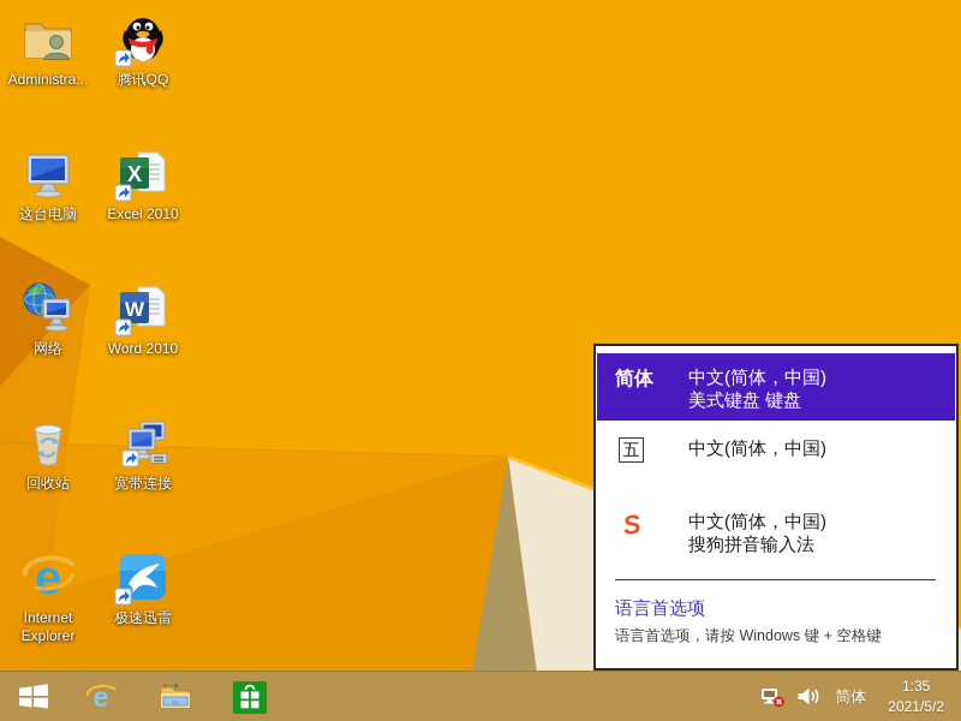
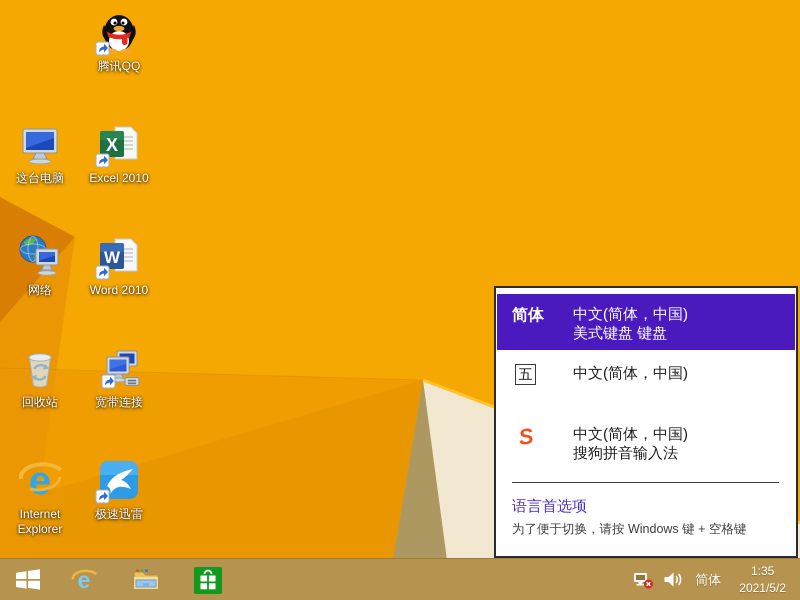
- Administra...
  腾讯QQ
  这台电脑
  X
  Excel 2010
  网络
  W
  Word 2010
  回收站
  宽带连接
  e
  Internet Explorer
  极速迅雷
  简体
  中文(简体，中国)
  美式键盘 键盘
  五
  中文(简体，中国)
  中文(简体，中国)
  搜狗拼音输入法
  语言首选项
- 语言首选项，请按 Windows 键 + 空格键
+ 为了便于切换，请按 Windows 键 + 空格键
  e
  简体
  1:35
  2021/5/2
